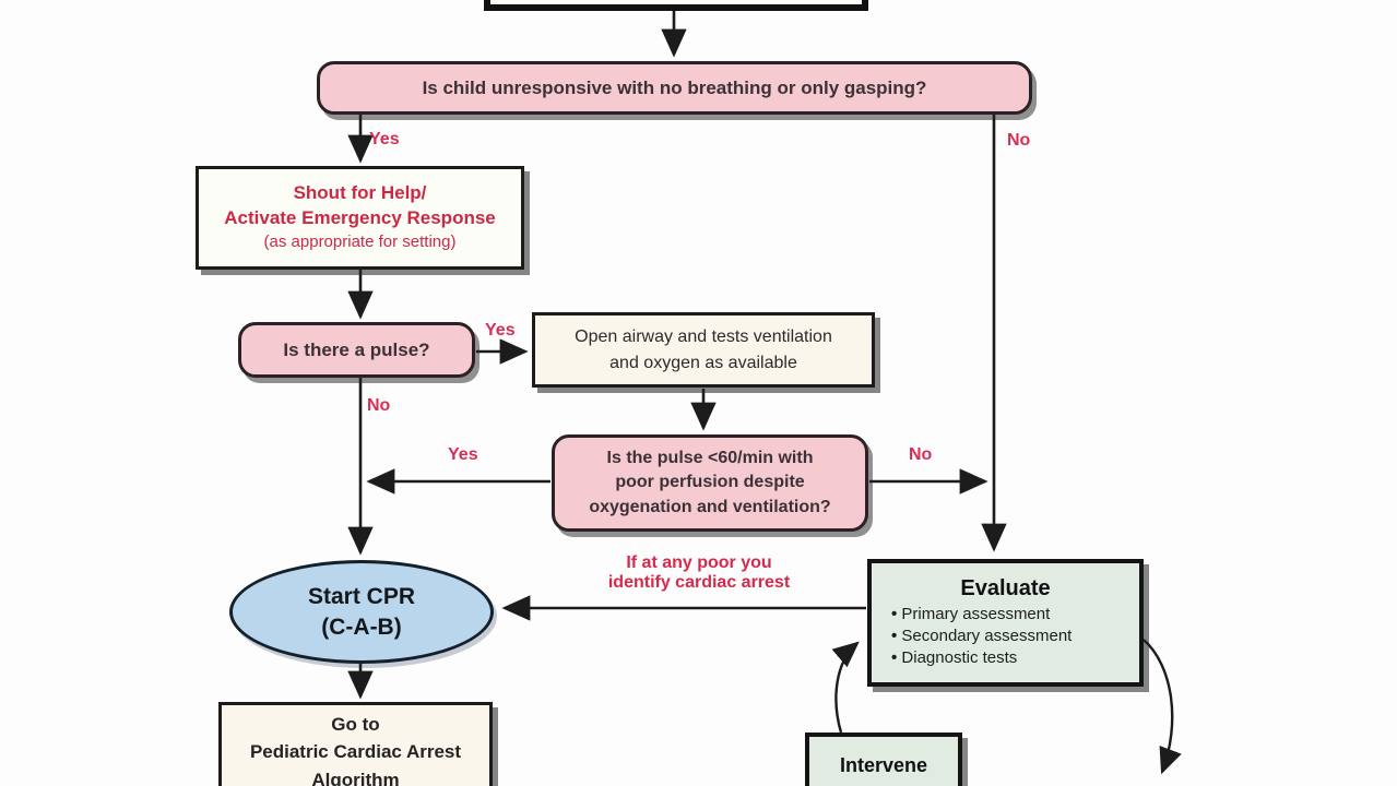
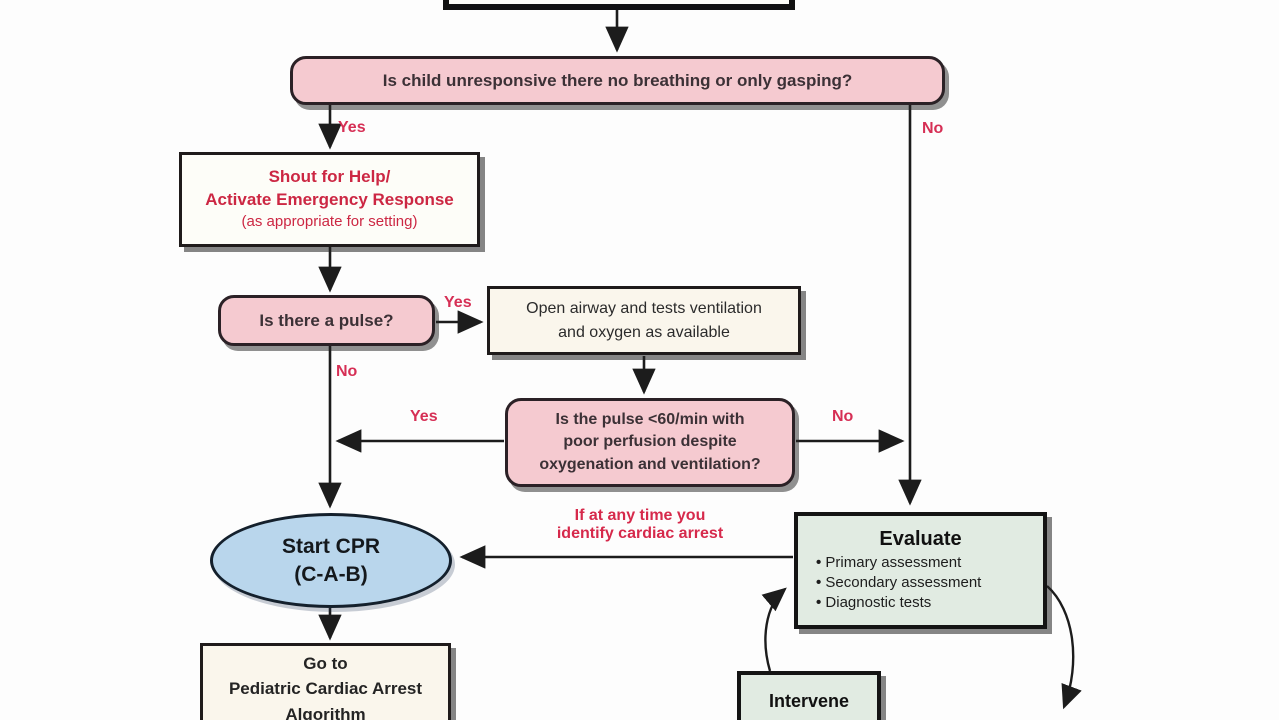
- Is child unresponsive with no breathing or only gasping?
+ Is child unresponsive there no breathing or only gasping?
  Yes
  No
  Shout for Help/
  Activate Emergency Response
  (as appropriate for setting)
  Is there a pulse?
  Yes
  No
  Open airway and tests ventilation
  and oxygen as available
  Is the pulse <60/min with
  poor perfusion despite
  oxygenation and ventilation?
  Yes
  No
  Start CPR
  (C-A-B)
- If at any poor you
+ If at any time you
  identify cardiac arrest
  Go to
  Pediatric Cardiac Arrest
  Algorithm
  Evaluate
  Primary assessment
  Secondary assessment
  Diagnostic tests
  Intervene
